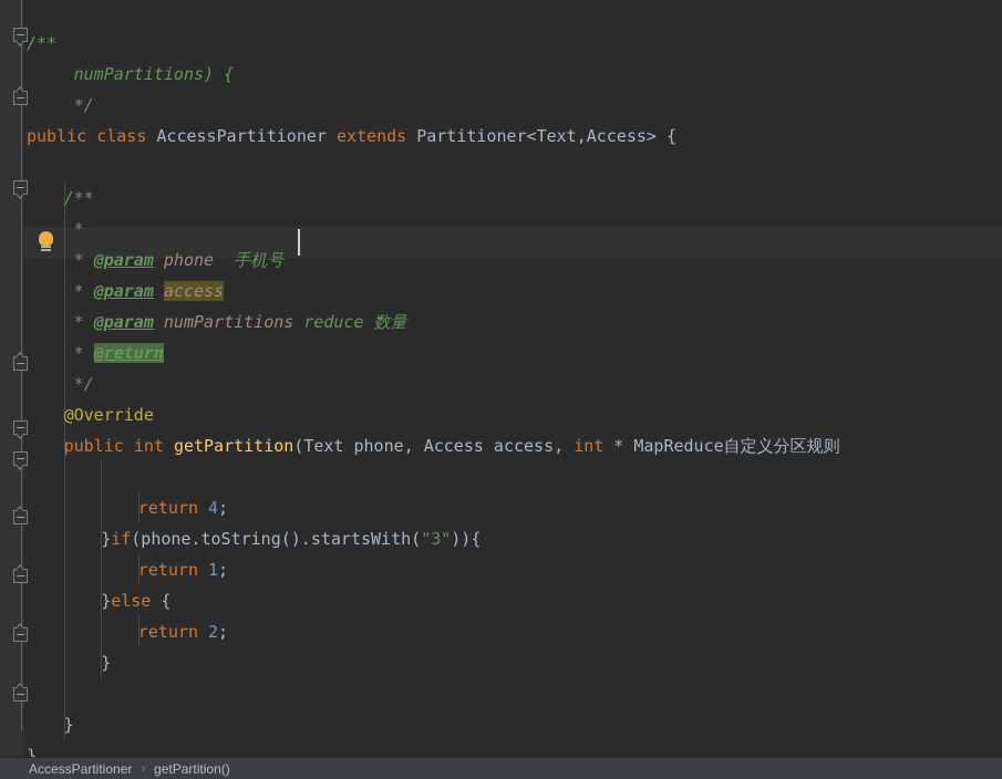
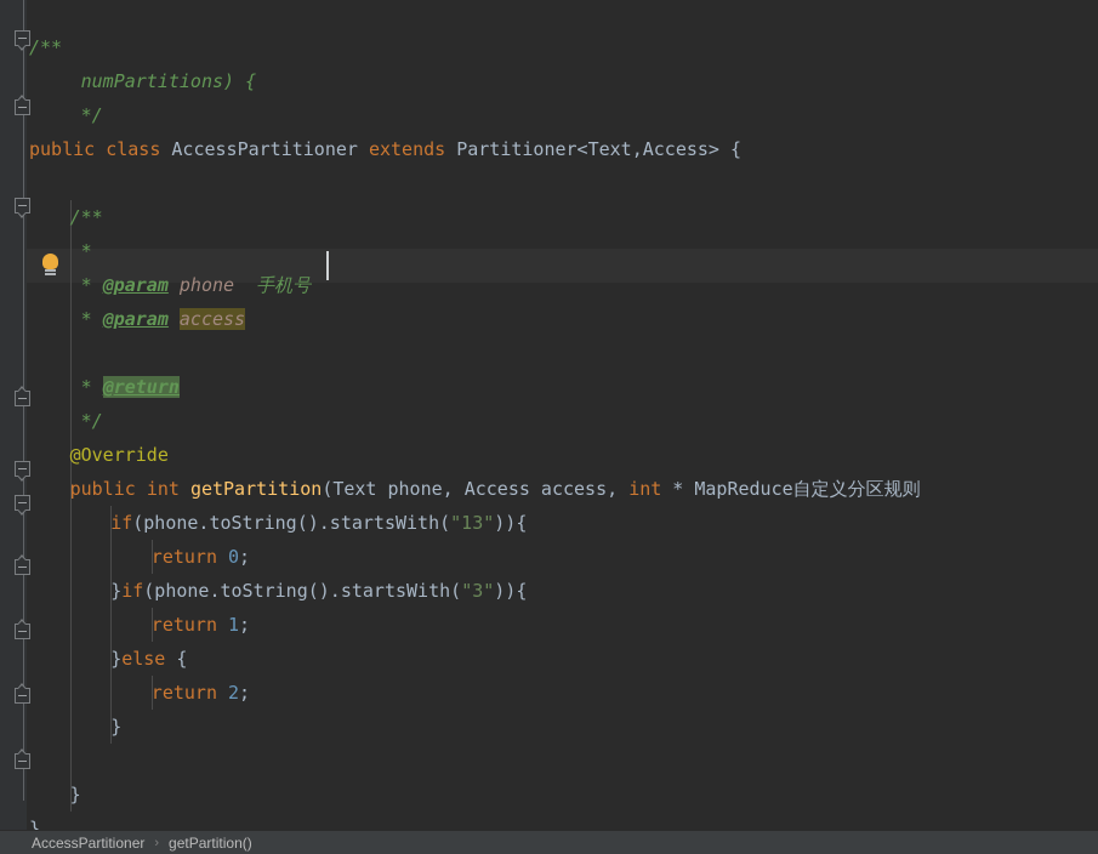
  /**
  numPartitions) {
  */
  public class AccessPartitioner extends Partitioner<Text,Access> {
  /**
  *
  * @param phone 手机号
  * @param access
- * @param numPartitions reduce 数量
  * @return
  */
  @Override
  public int getPartition(Text phone, Access access, int * MapReduce自定义分区规则
+ if(phone.toString().startsWith("13")){
- return 4;
+ return 0;
  }if(phone.toString().startsWith("3")){
  return 1;
  }else {
  return 2;
  }
  }
  }
  AccessPartitioner
  ›
  getPartition()
